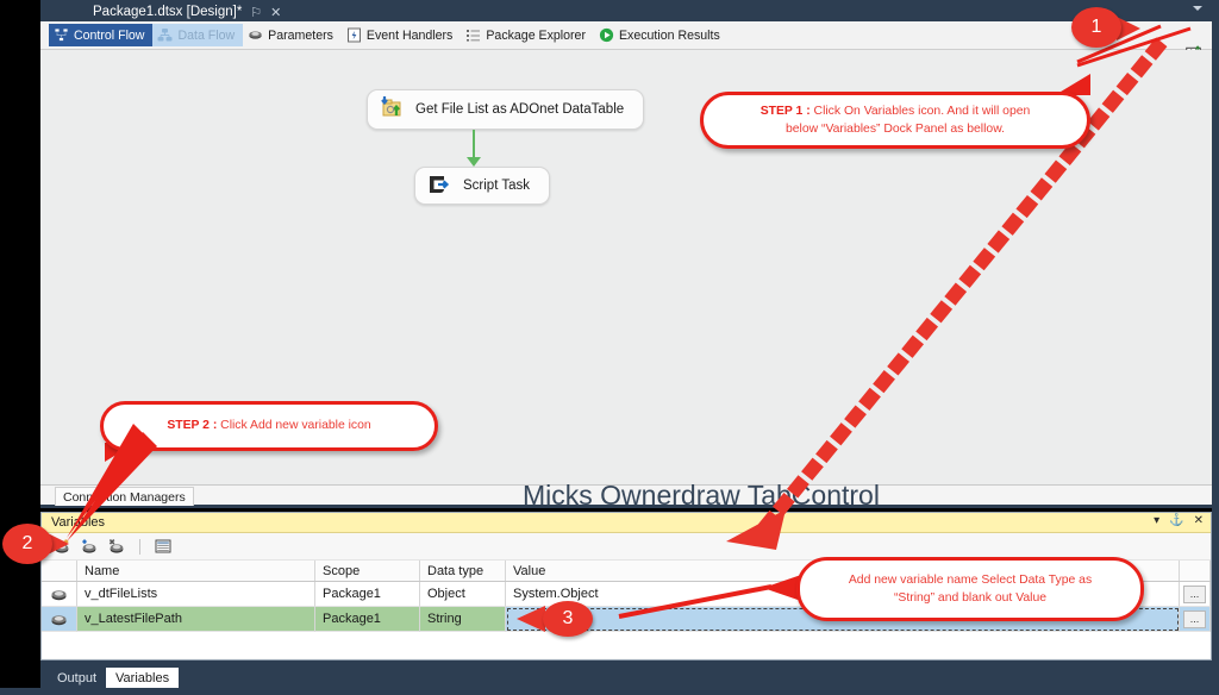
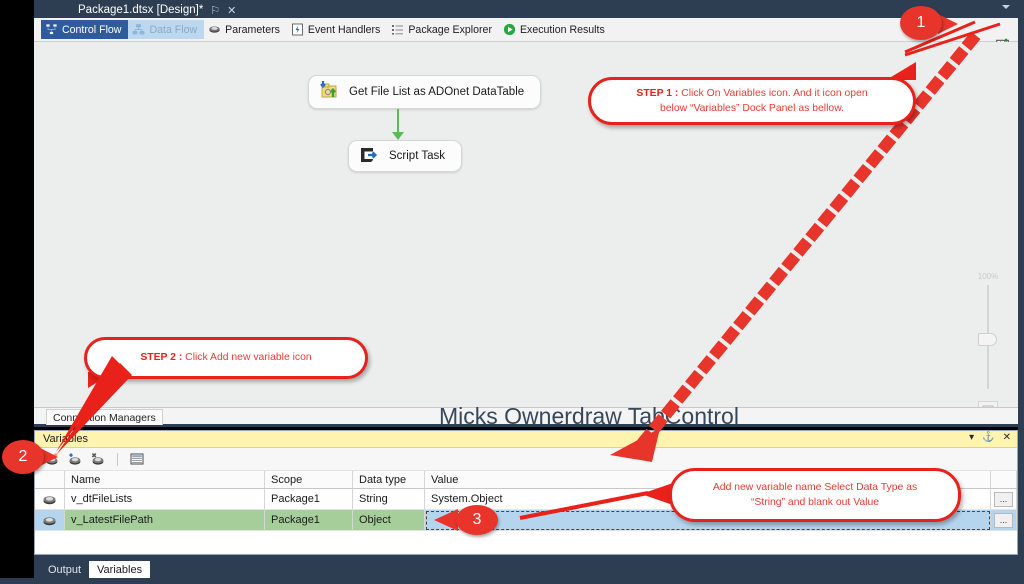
  Package1.dtsx [Design]*
  ⚐
  ✕
  Control Flow
  Data Flow
  Parameters
  Event Handlers
  Package Explorer
  Execution Results
  Get File List as ADOnet DataTable
  Script Task
+ 100%
  Micks Ownerdraw TaControl
  Connion Managers
  Variles
  ▾
  ⚓
  ✕
  Name
  Scope
  Data type
  Value
  v_dtFileLists
  Package1
- Object
+ String
  System.Object
  ...
  v_LatestFilePath
  Package1
- String
+ Object
  ...
  Output
  Variables
- STEP 1 : Click On Variables icon. And it will open
+ STEP 1 : Click On Variables icon. And it icon open
  below “Variables” Dock Panel as bellow.
  STEP 2 : Click Add new variable icon
  Add new variable name Select Data Type as
  “String” and blank out Value
  1
  2
  3
